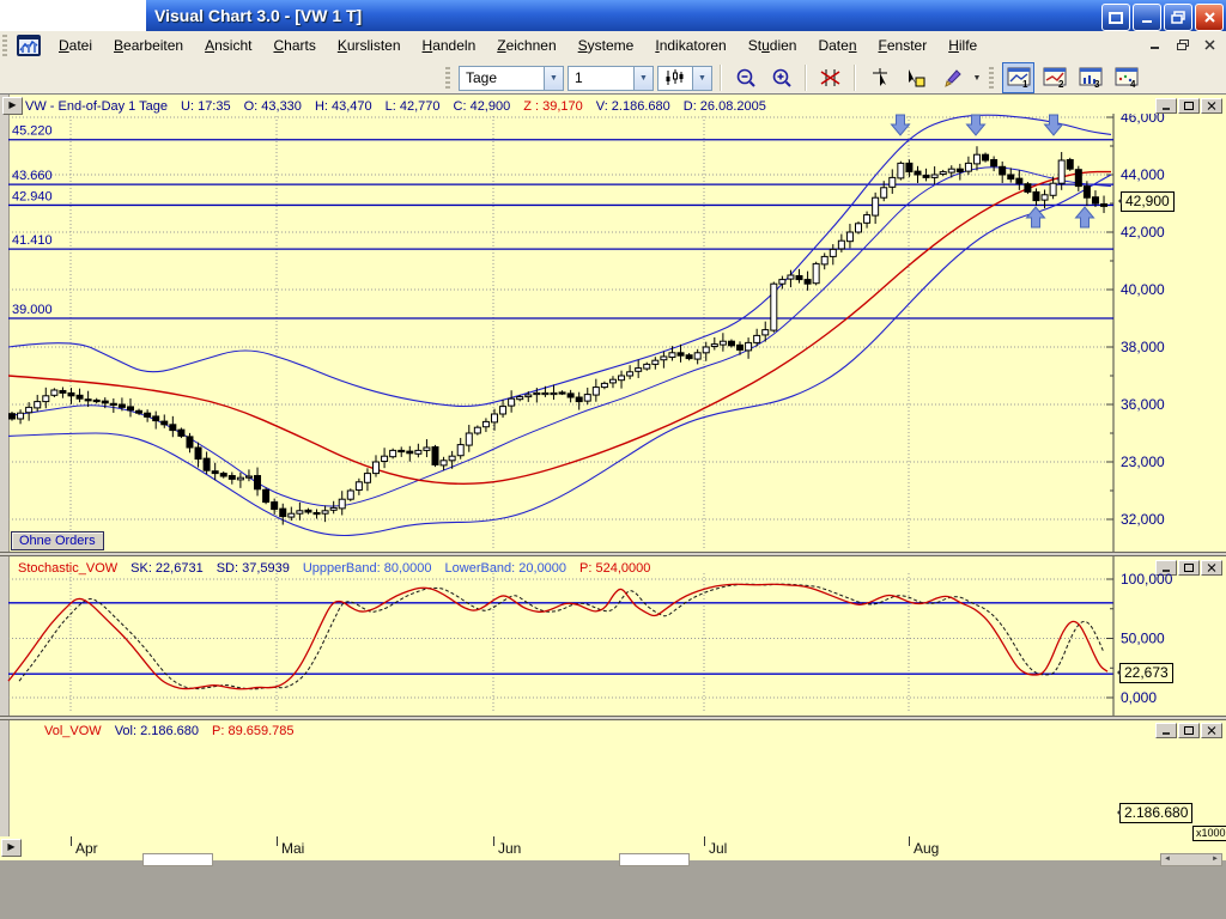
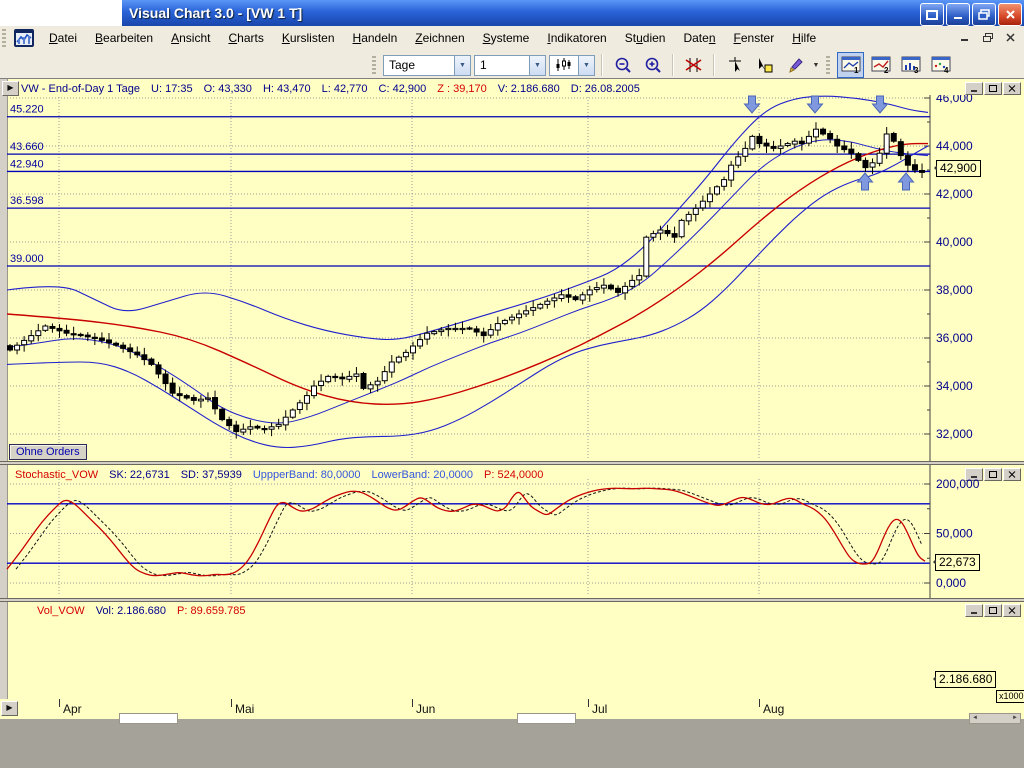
  Visual Chart 3.0 - [VW 1 T]
  Datei
  Bearbeiten
  Ansicht
  Charts
  Kurslisten
  Handeln
  Zeichnen
  Systeme
  Indikatoren
  Studien
  Daten
  Fenster
  Hilfe
  Tage
  1
  1
  2
  3
  4
  ▶
  VW - End-of-Day 1 Tage
  U: 17:35
  O: 43,330
  H: 43,470
  L: 42,770
  C: 42,900
  Z : 39,170
  V: 2.186.680
  D: 26.08.2005
  46,000
  44,000
  42,000
  40,000
  38,000
  36,000
- 23,000
+ 34,000
  32,000
  45.220
  43.660
  42.940
- 41.410
+ 36.598
  39.000
  42,900
  Ohne Orders
  Stochastic_VOW
  SK: 22,6731
  SD: 37,5939
  UppperBand: 80,0000
  LowerBand: 20,0000
  P: 524,0000
- 100,000
+ 200,000
  50,000
  0,000
  22,673
  Vol_VOW
  Vol: 2.186.680
  P: 89.659.785
  2.186.680
  x1000
  ▶
  Apr
  Mai
  Jun
  Jul
  Aug
